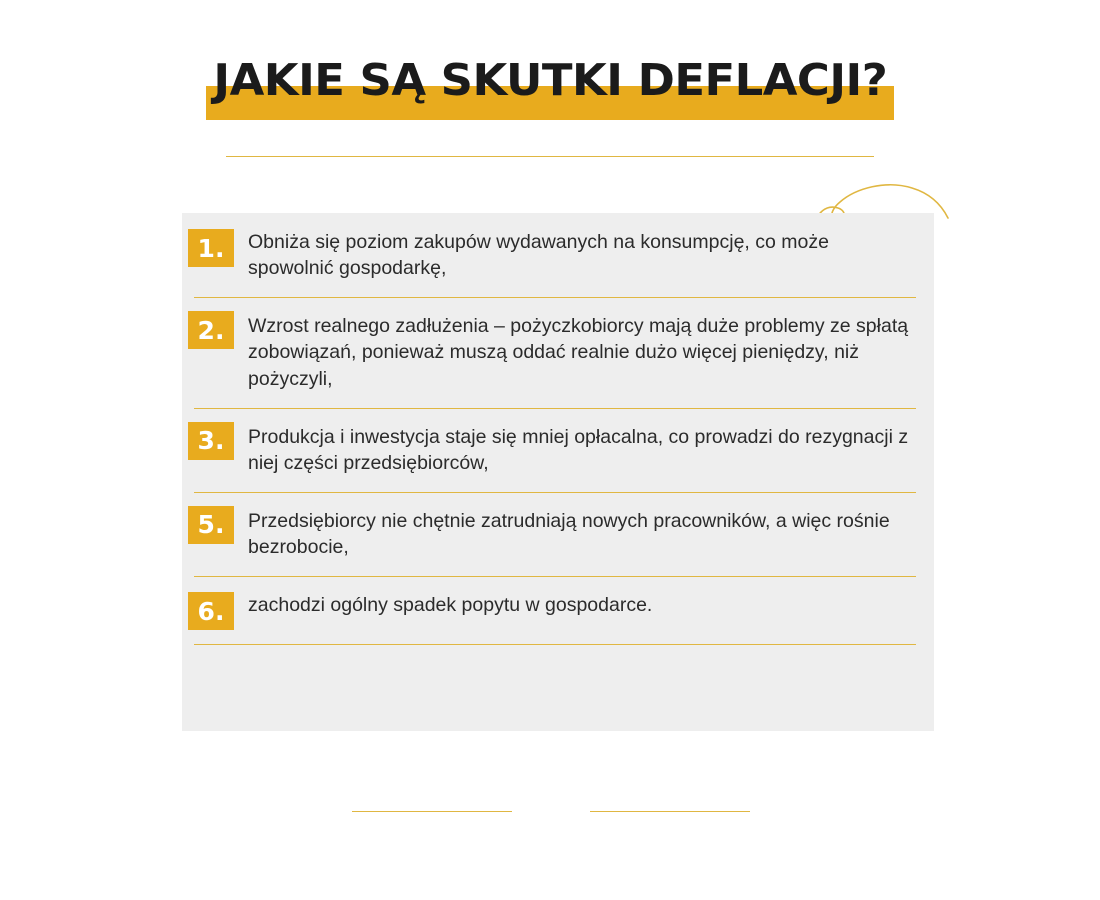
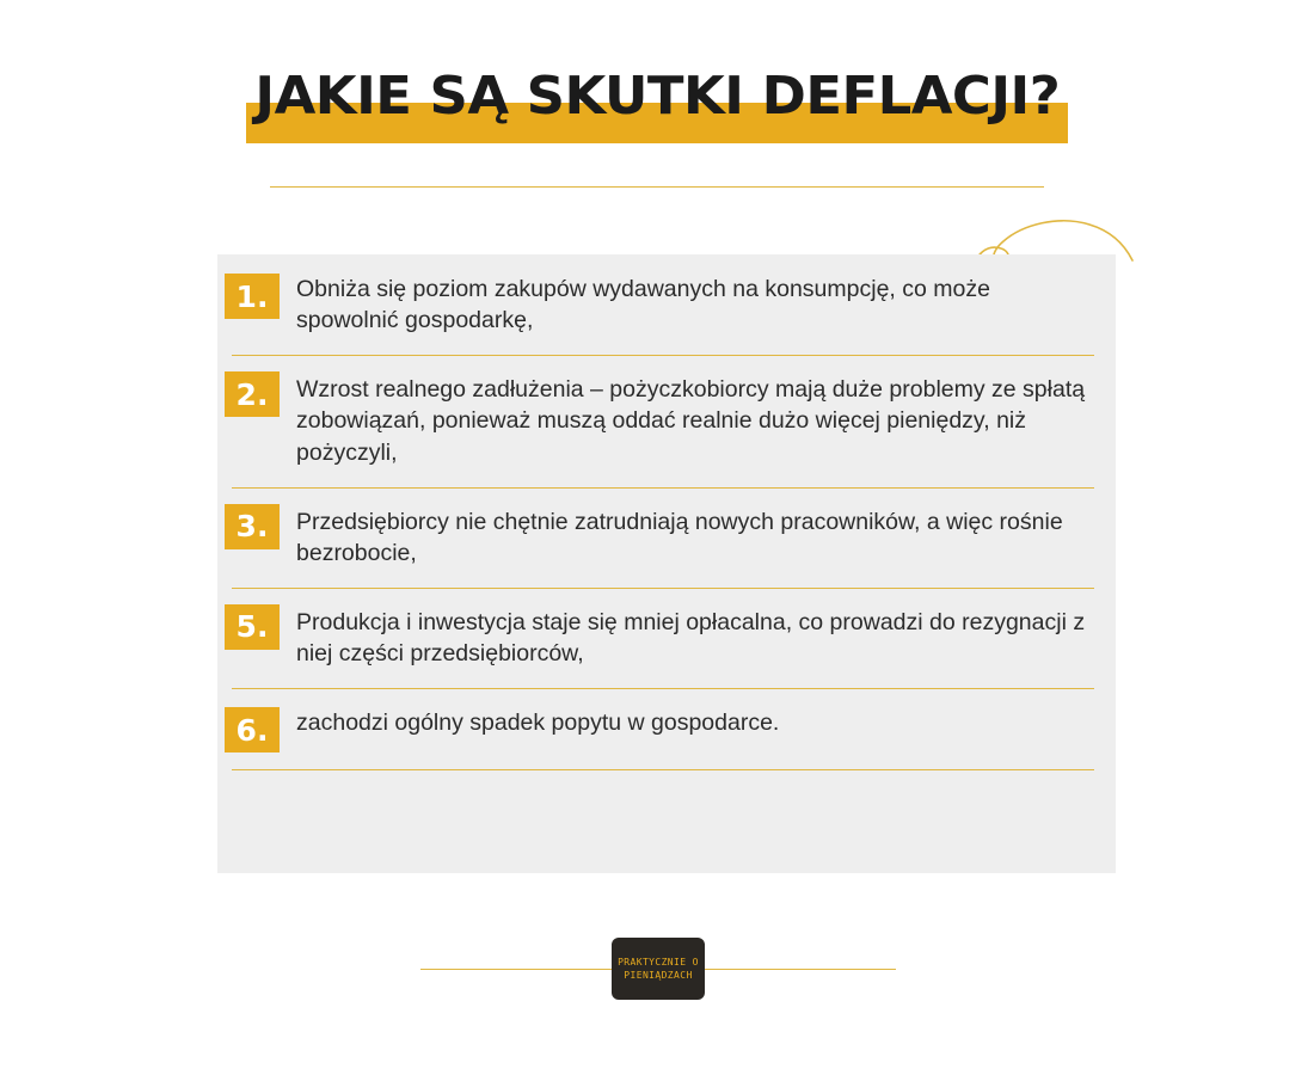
  JAKIE SĄ SKUTKI DEFLACJI?
  1.
  Obniża się poziom zakupów wydawanych na konsumpcję, co może spowolnić gospodarkę,
  2.
  Wzrost realnego zadłużenia – pożyczkobiorcy mają duże problemy ze spłatą zobowiązań, ponieważ muszą oddać realnie dużo więcej pieniędzy, niż pożyczyli,
  3.
- Produkcja i inwestycja staje się mniej opłacalna, co prowadzi do rezygnacji z niej części przedsiębiorców,
+ Przedsiębiorcy nie chętnie zatrudniają nowych pracowników, a więc rośnie bezrobocie,
  5.
- Przedsiębiorcy nie chętnie zatrudniają nowych pracowników, a więc rośnie bezrobocie,
+ Produkcja i inwestycja staje się mniej opłacalna, co prowadzi do rezygnacji z niej części przedsiębiorców,
  6.
  zachodzi ogólny spadek popytu w gospodarce.
+ PRAKTYCZNIE O
+ PIENIĄDZACH
